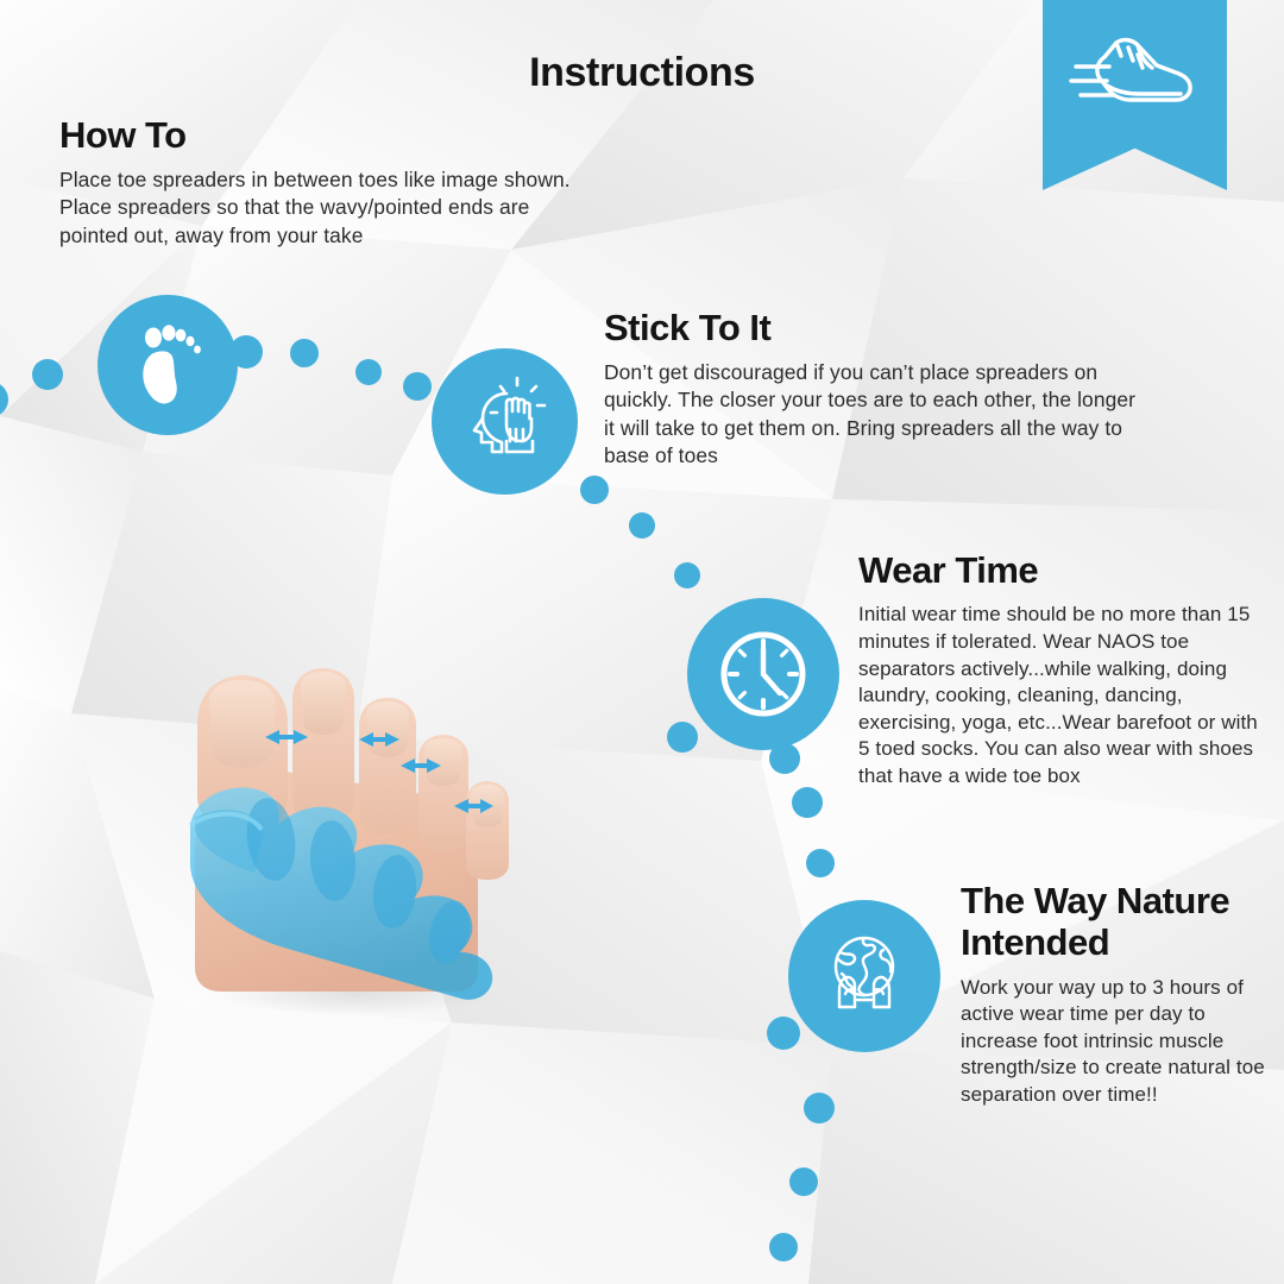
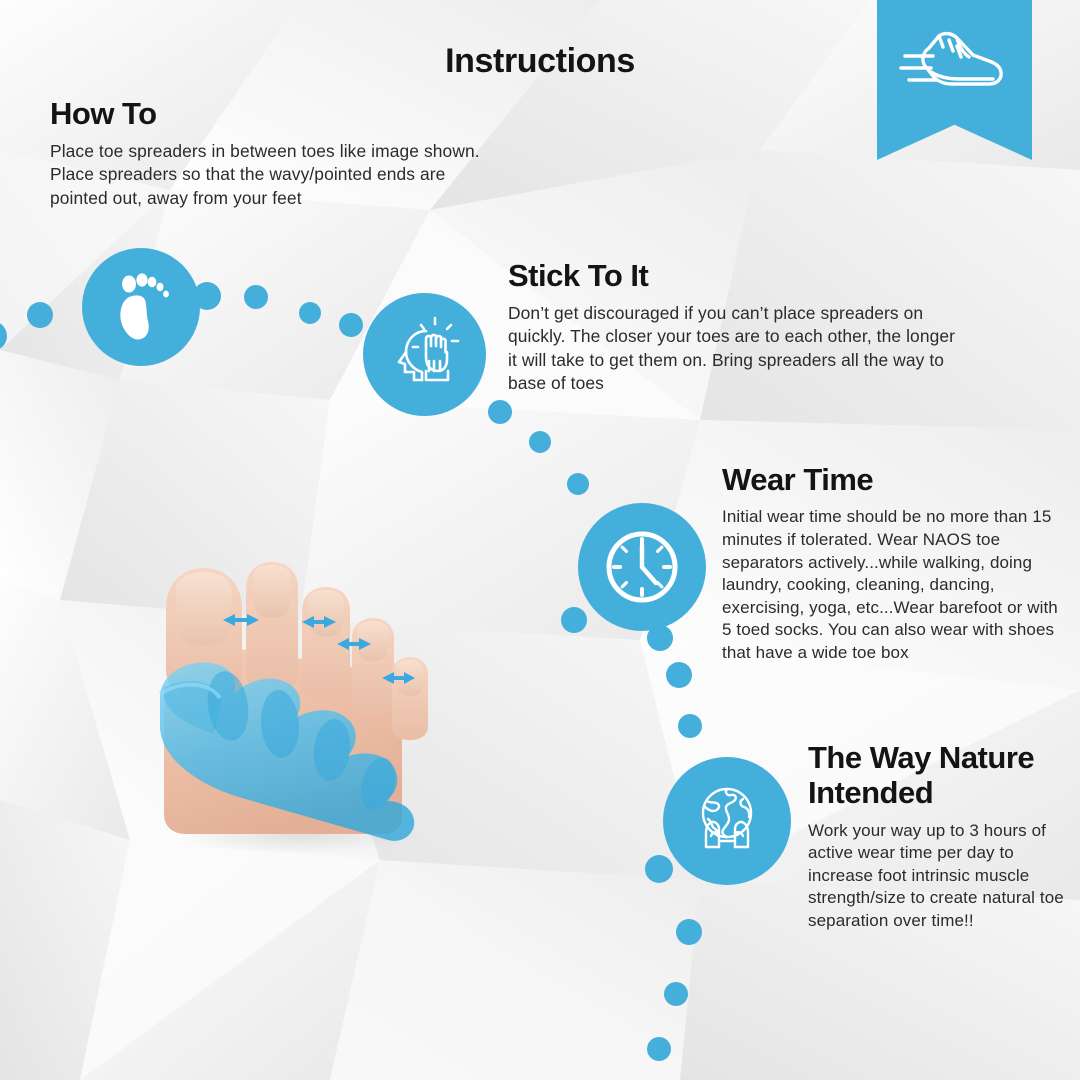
  Instructions
  How To
- Place toe spreaders in between toes like image shown. Place spreaders so that the wavy/pointed ends are pointed out, away from your take
+ Place toe spreaders in between toes like image shown. Place spreaders so that the wavy/pointed ends are pointed out, away from your feet
  Stick To It
  Don’t get discouraged if you can’t place spreaders on quickly. The closer your toes are to each other, the longer it will take to get them on. Bring spreaders all the way to base of toes
  Wear Time
  Initial wear time should be no more than 15 minutes if tolerated. Wear NAOS toe separators actively...while walking, doing laundry, cooking, cleaning, dancing, exercising, yoga, etc...Wear barefoot or with 5 toed socks. You can also wear with shoes that have a wide toe box
  The Way Nature Intended
  Work your way up to 3 hours of active wear time per day to increase foot intrinsic muscle strength/size to create natural toe separation over time!!
